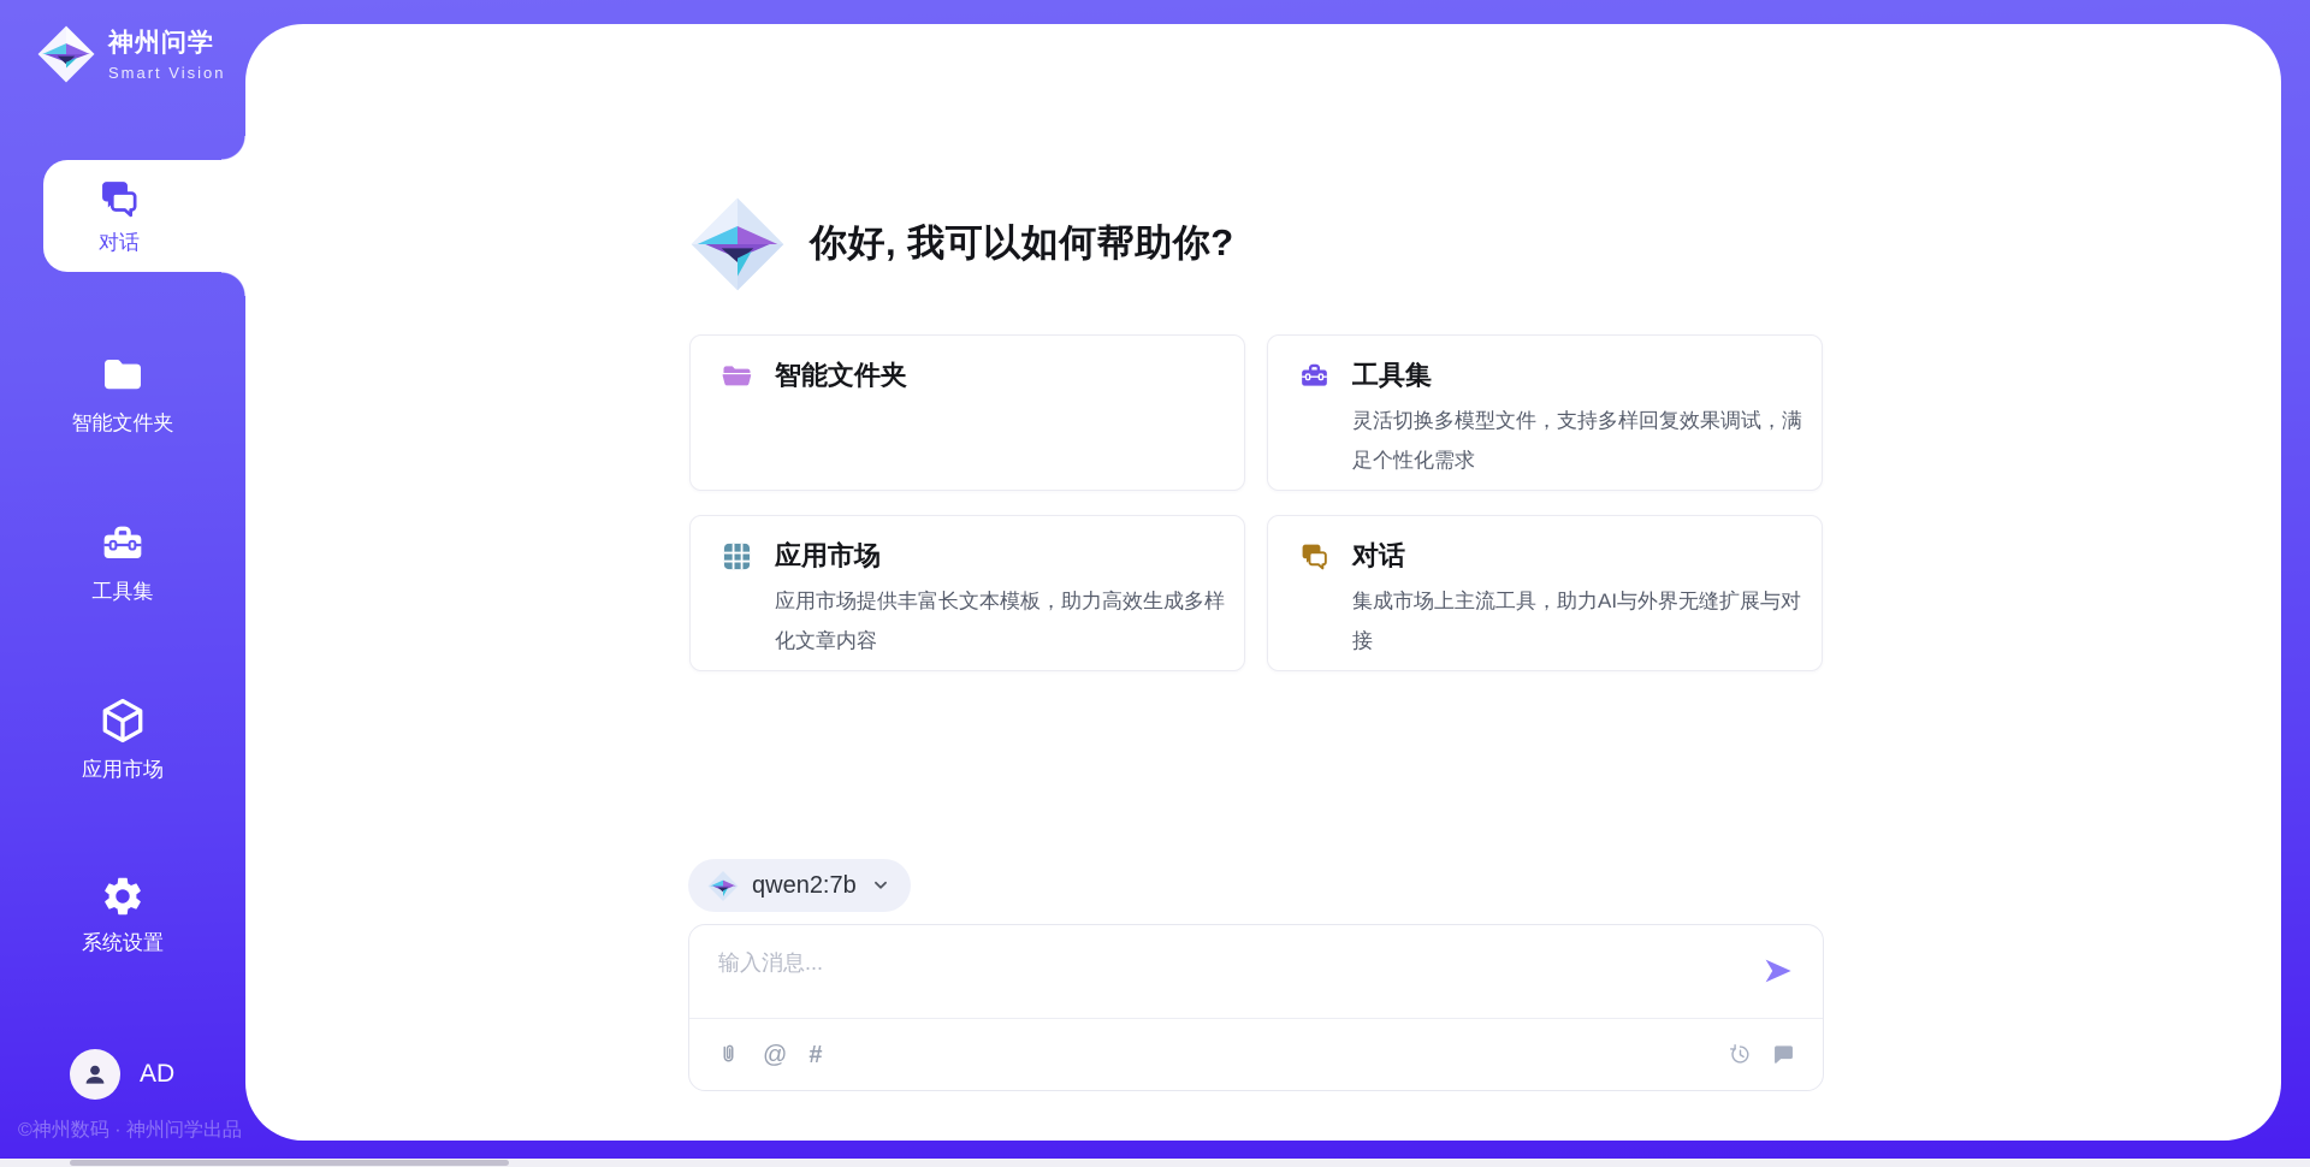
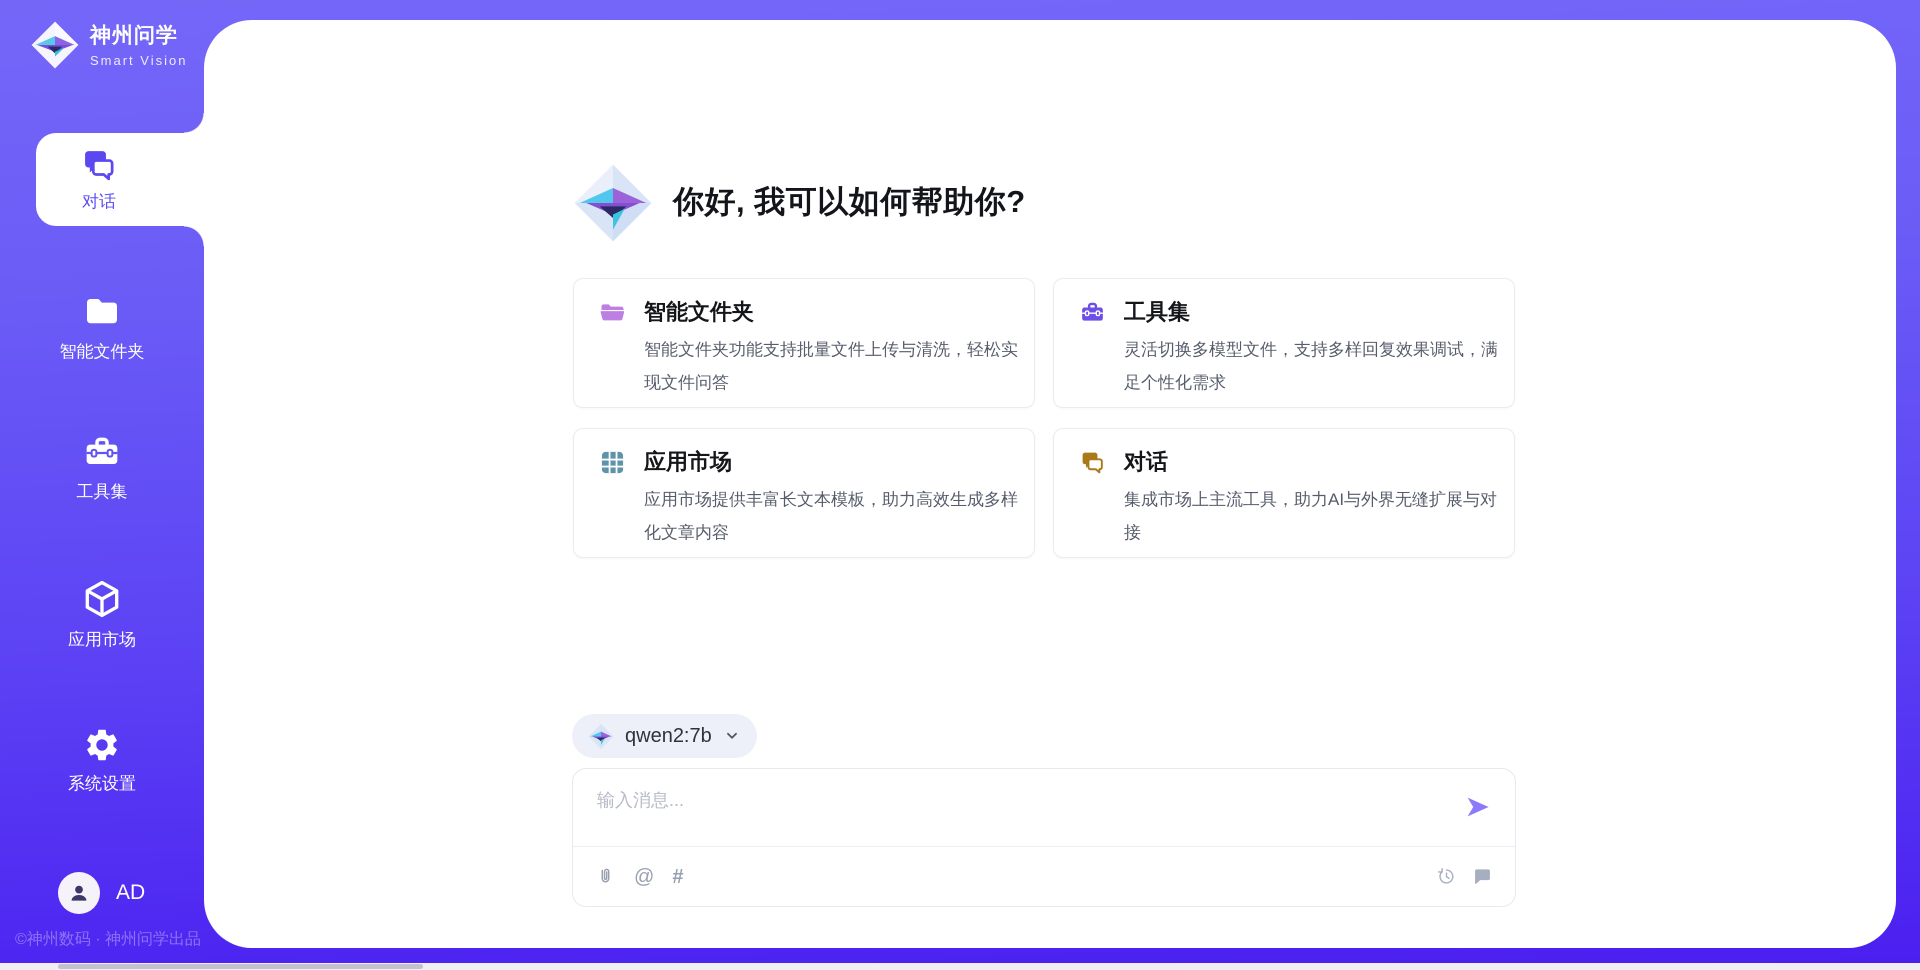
  你好, 我可以如何帮助你?
  智能文件夹
+ 智能文件夹功能支持批量文件上传与清洗，轻松实现文件问答
  工具集
  灵活切换多模型文件，支持多样回复效果调试，满足个性化需求
  应用市场
  应用市场提供丰富长文本模板，助力高效生成多样化文章内容
  对话
  集成市场上主流工具，助力AI与外界无缝扩展与对接
  qwen2:7b
  输入消息...
  @
  #
  神州问学
  Smart Vision
  对话
  智能文件夹
  工具集
  应用市场
  系统设置
  AD
  ©神州数码 · 神州问学出品
